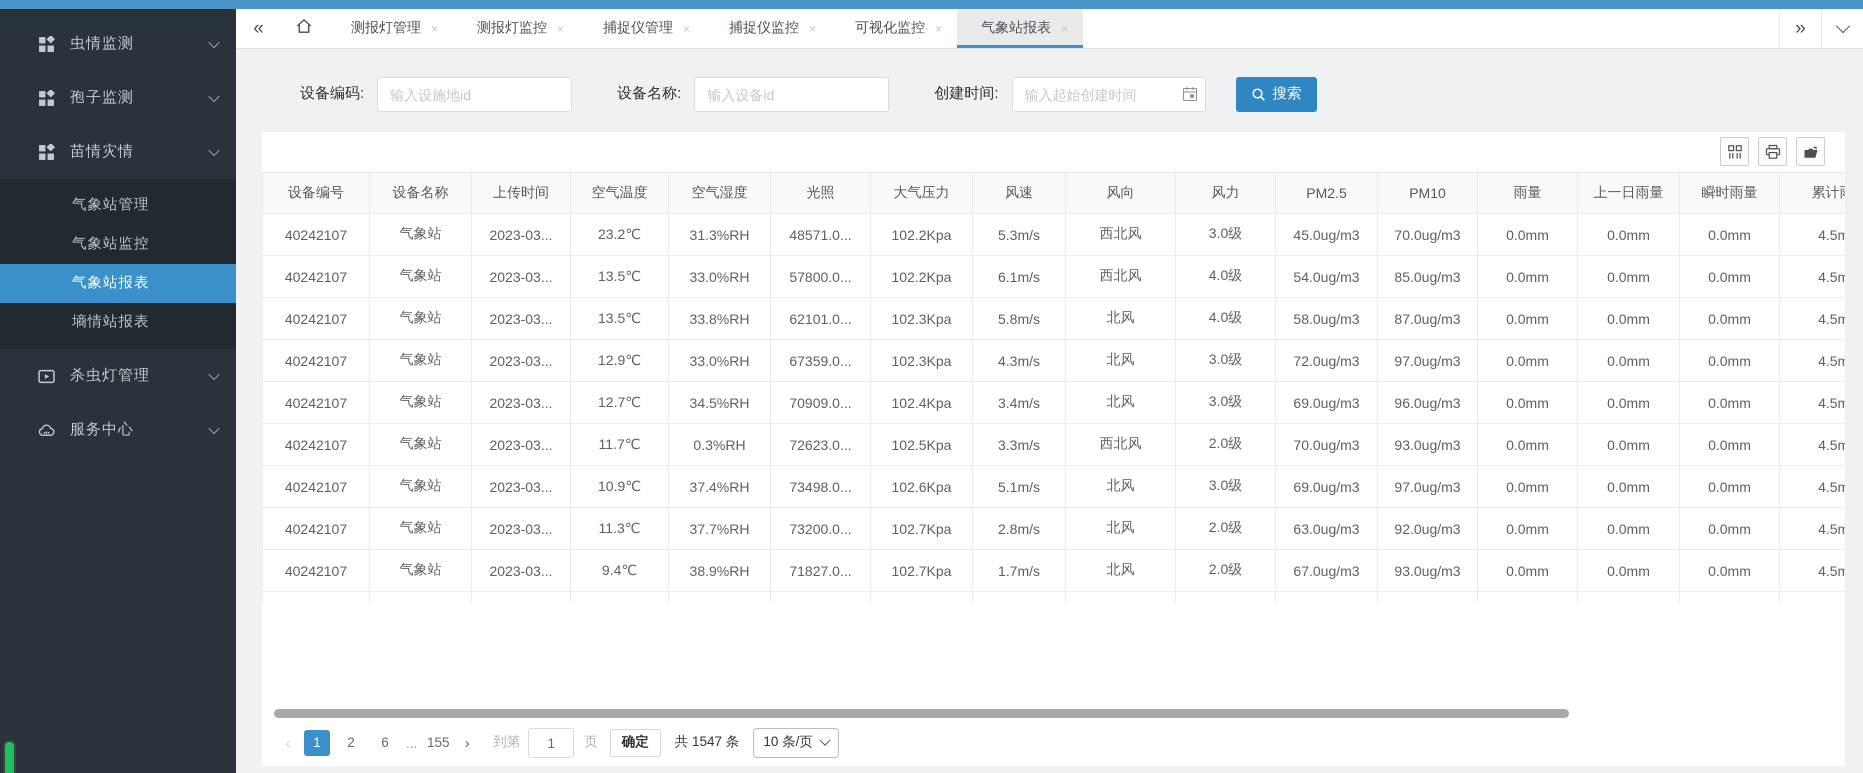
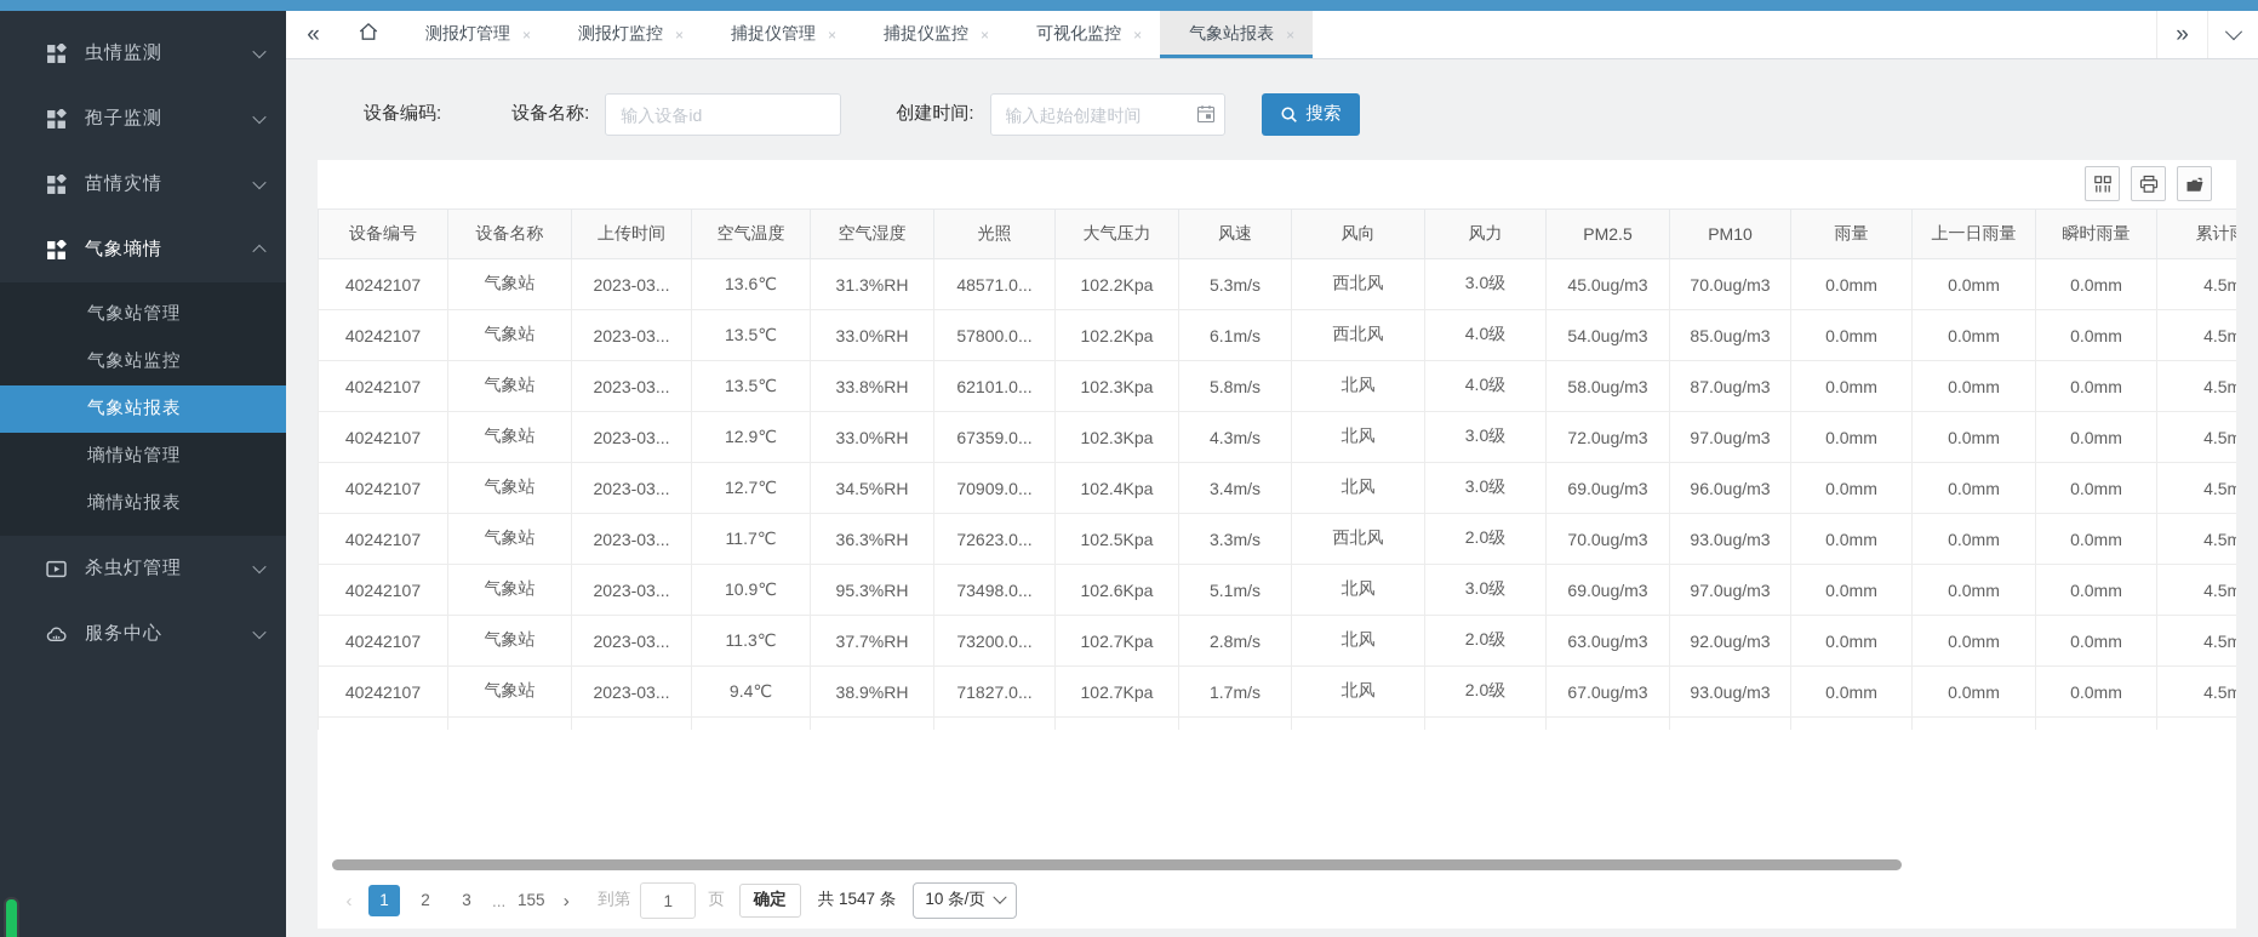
  虫情监测
  孢子监测
  苗情灾情
+ 气象墒情
  气象站管理
  气象站监控
  气象站报表
+ 墒情站管理
  墒情站报表
  杀虫灯管理
  服务中心
  «
  测报灯管理
  ×
  测报灯监控
  ×
  捕捉仪管理
  ×
  捕捉仪监控
  ×
  可视化监控
  ×
  气象站报表
  ×
  »
  设备编码:
- 输入设施地id
  设备名称:
  输入设备id
  创建时间:
  输入起始创建时间
  搜索
  设备编号	设备名称	上传时间	空气温度	空气湿度	光照	大气压力	风速	风向	风力	PM2.5	PM10	雨量	上一日雨量	瞬时雨量	累计
- 40242107	气象站	2023-03...	23.2℃	31.3%RH	48571.0...	102.2Kpa	5.3m/s	西北风	3.0级	45.0ug/m3	70.0ug/m3	0.0mm	0.0mm	0.0mm	4.5m
+ 40242107	气象站	2023-03...	13.6℃	31.3%RH	48571.0...	102.2Kpa	5.3m/s	西北风	3.0级	45.0ug/m3	70.0ug/m3	0.0mm	0.0mm	0.0mm	4.5m
  40242107	气象站	2023-03...	13.5℃	33.0%RH	57800.0...	102.2Kpa	6.1m/s	西北风	4.0级	54.0ug/m3	85.0ug/m3	0.0mm	0.0mm	0.0mm	4.5m
  40242107	气象站	2023-03...	13.5℃	33.8%RH	62101.0...	102.3Kpa	5.8m/s	北风	4.0级	58.0ug/m3	87.0ug/m3	0.0mm	0.0mm	0.0mm	4.5m
  40242107	气象站	2023-03...	12.9℃	33.0%RH	67359.0...	102.3Kpa	4.3m/s	北风	3.0级	72.0ug/m3	97.0ug/m3	0.0mm	0.0mm	0.0mm	4.5m
  40242107	气象站	2023-03...	12.7℃	34.5%RH	70909.0...	102.4Kpa	3.4m/s	北风	3.0级	69.0ug/m3	96.0ug/m3	0.0mm	0.0mm	0.0mm	4.5m
- 40242107	气象站	2023-03...	11.7℃	0.3%RH	72623.0...	102.5Kpa	3.3m/s	西北风	2.0级	70.0ug/m3	93.0ug/m3	0.0mm	0.0mm	0.0mm	4.5m
+ 40242107	气象站	2023-03...	11.7℃	36.3%RH	72623.0...	102.5Kpa	3.3m/s	西北风	2.0级	70.0ug/m3	93.0ug/m3	0.0mm	0.0mm	0.0mm	4.5m
- 40242107	气象站	2023-03...	10.9℃	37.4%RH	73498.0...	102.6Kpa	5.1m/s	北风	3.0级	69.0ug/m3	97.0ug/m3	0.0mm	0.0mm	0.0mm	4.5m
+ 40242107	气象站	2023-03...	10.9℃	95.3%RH	73498.0...	102.6Kpa	5.1m/s	北风	3.0级	69.0ug/m3	97.0ug/m3	0.0mm	0.0mm	0.0mm	4.5m
  40242107	气象站	2023-03...	11.3℃	37.7%RH	73200.0...	102.7Kpa	2.8m/s	北风	2.0级	63.0ug/m3	92.0ug/m3	0.0mm	0.0mm	0.0mm	4.5m
  40242107	气象站	2023-03...	9.4℃	38.9%RH	71827.0...	102.7Kpa	1.7m/s	北风	2.0级	67.0ug/m3	93.0ug/m3	0.0mm	0.0mm	0.0mm	4.5m
  ‹
  1
  2
- 6
+ 3
  ...
  155
  ›
  到第
  1
  页
  确定
  共 1547 条
  10 条/页
